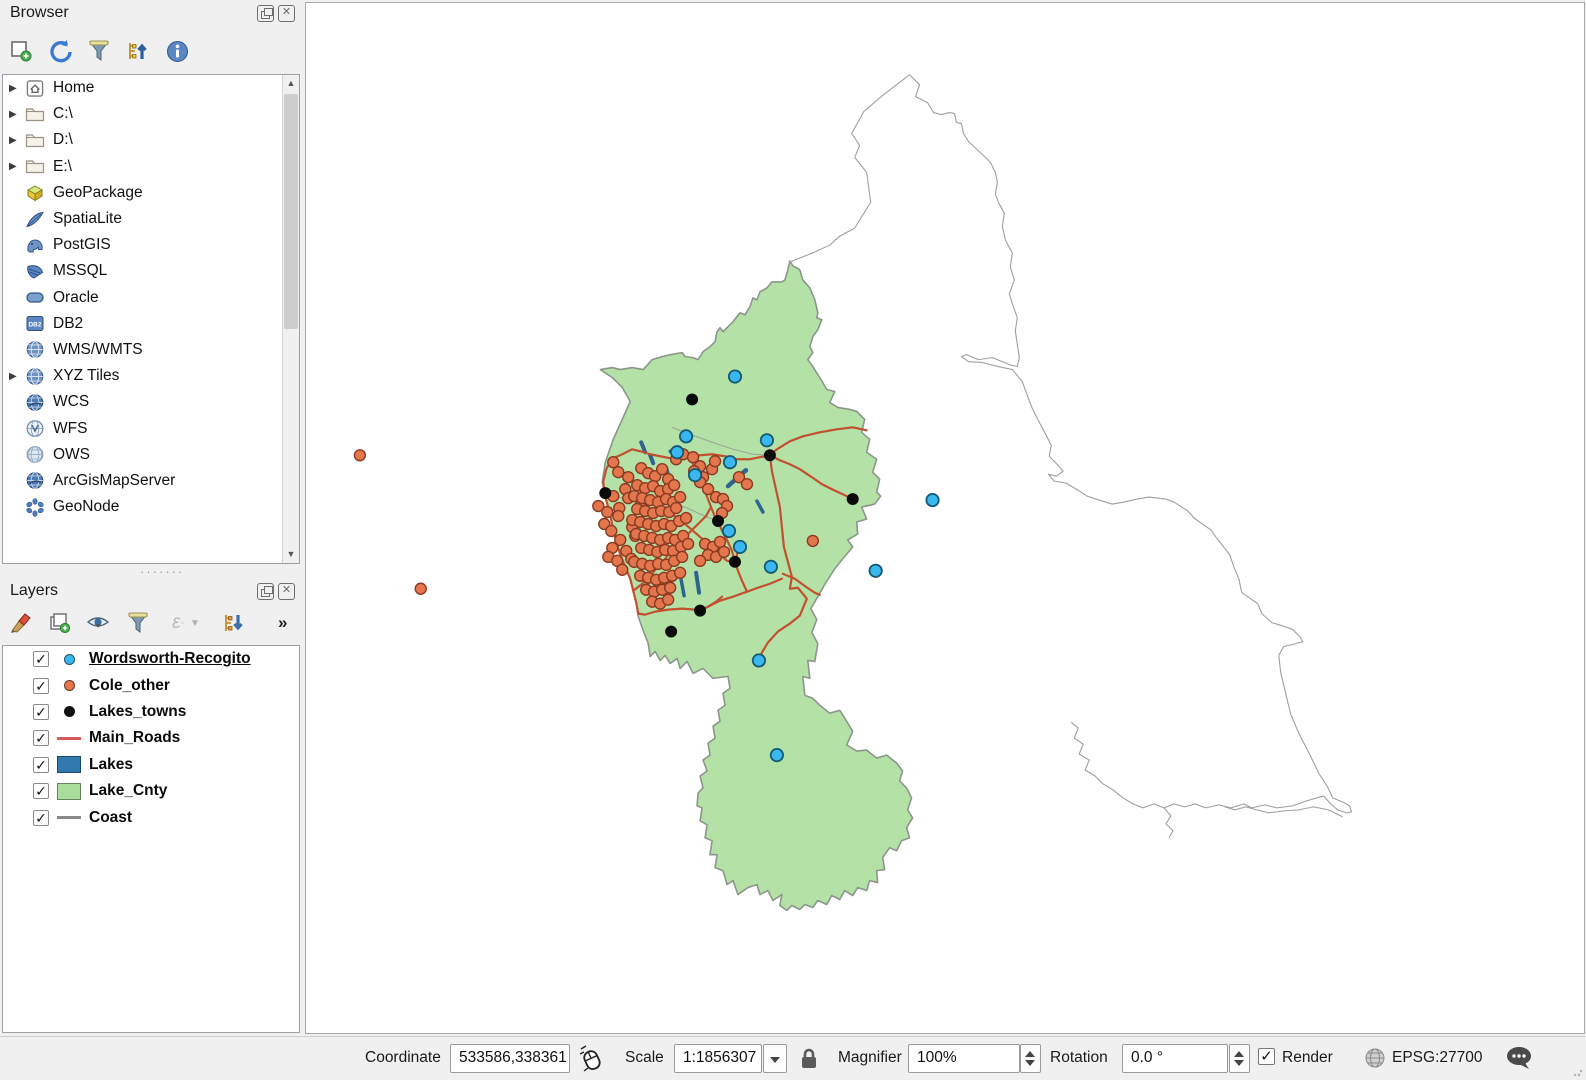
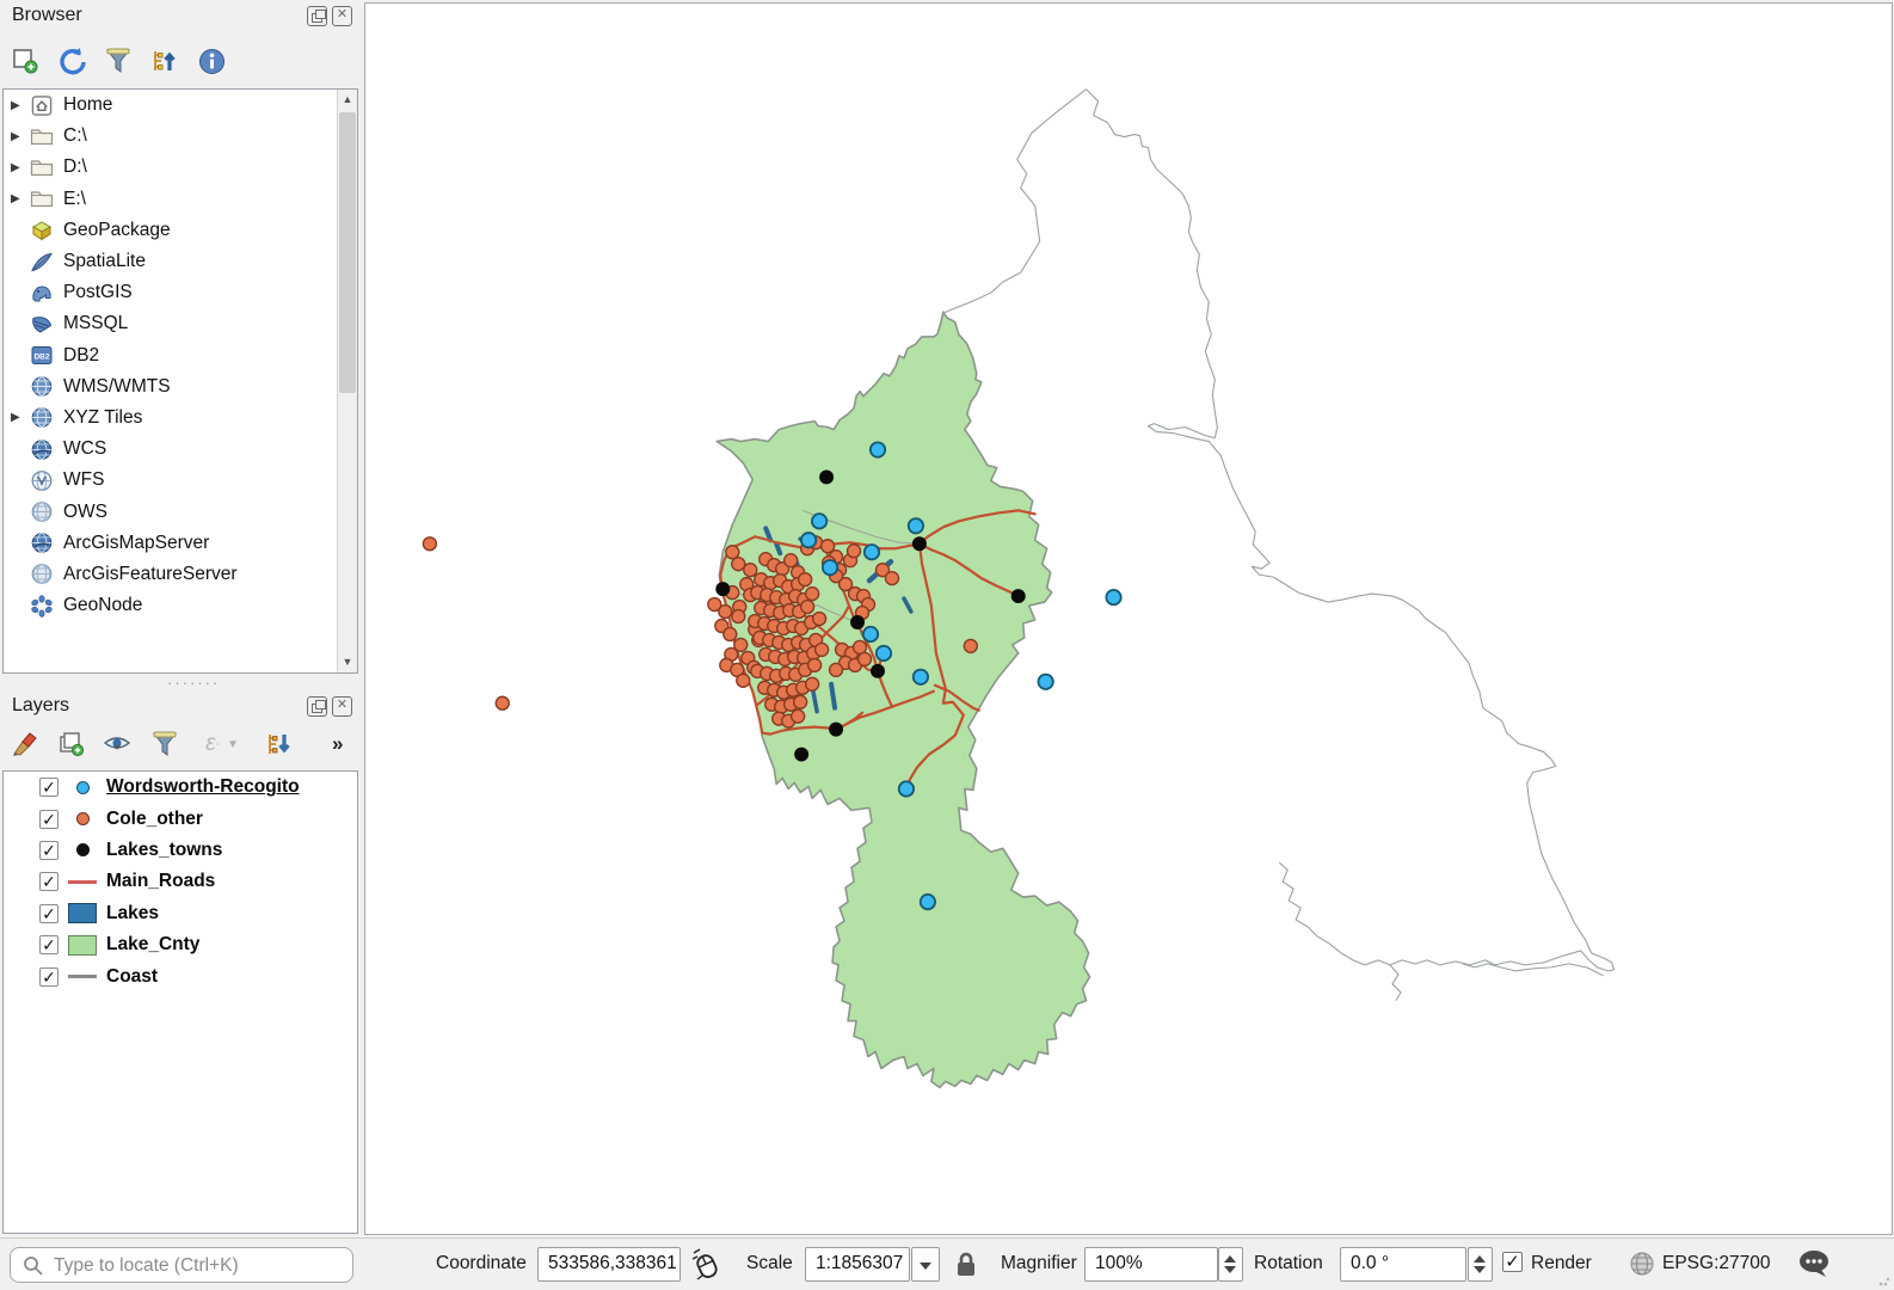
  Browser
  ✕
  ▶
  Home
  ▶
  C:\
  ▶
  D:\
  ▶
  E:\
  GeoPackage
  SpatiaLite
  PostGIS
  MSSQL
- Oracle
  DB2
  WMS/WMTS
  ▶
  XYZ Tiles
  WCS
  WFS
  OWS
  ArcGisMapServer
+ ArcGisFeatureServer
  GeoNode
  ▲
  ▼
  ·······
  Layers
  ✕
  ε
  ▫
  ▼
  »
  ✓
  Wordsworth-Recogito
  ✓
  Cole_other
  ✓
  Lakes_towns
  ✓
  Main_Roads
  ✓
  Lakes
  ✓
  Lake_Cnty
  ✓
  Coast
+ Type to locate (Ctrl+K)
  Coordinate
  533586,338361
  Scale
  1:1856307
  Magnifier
  100%
  Rotation
  0.0 °
  ✓
  Render
  EPSG:27700
